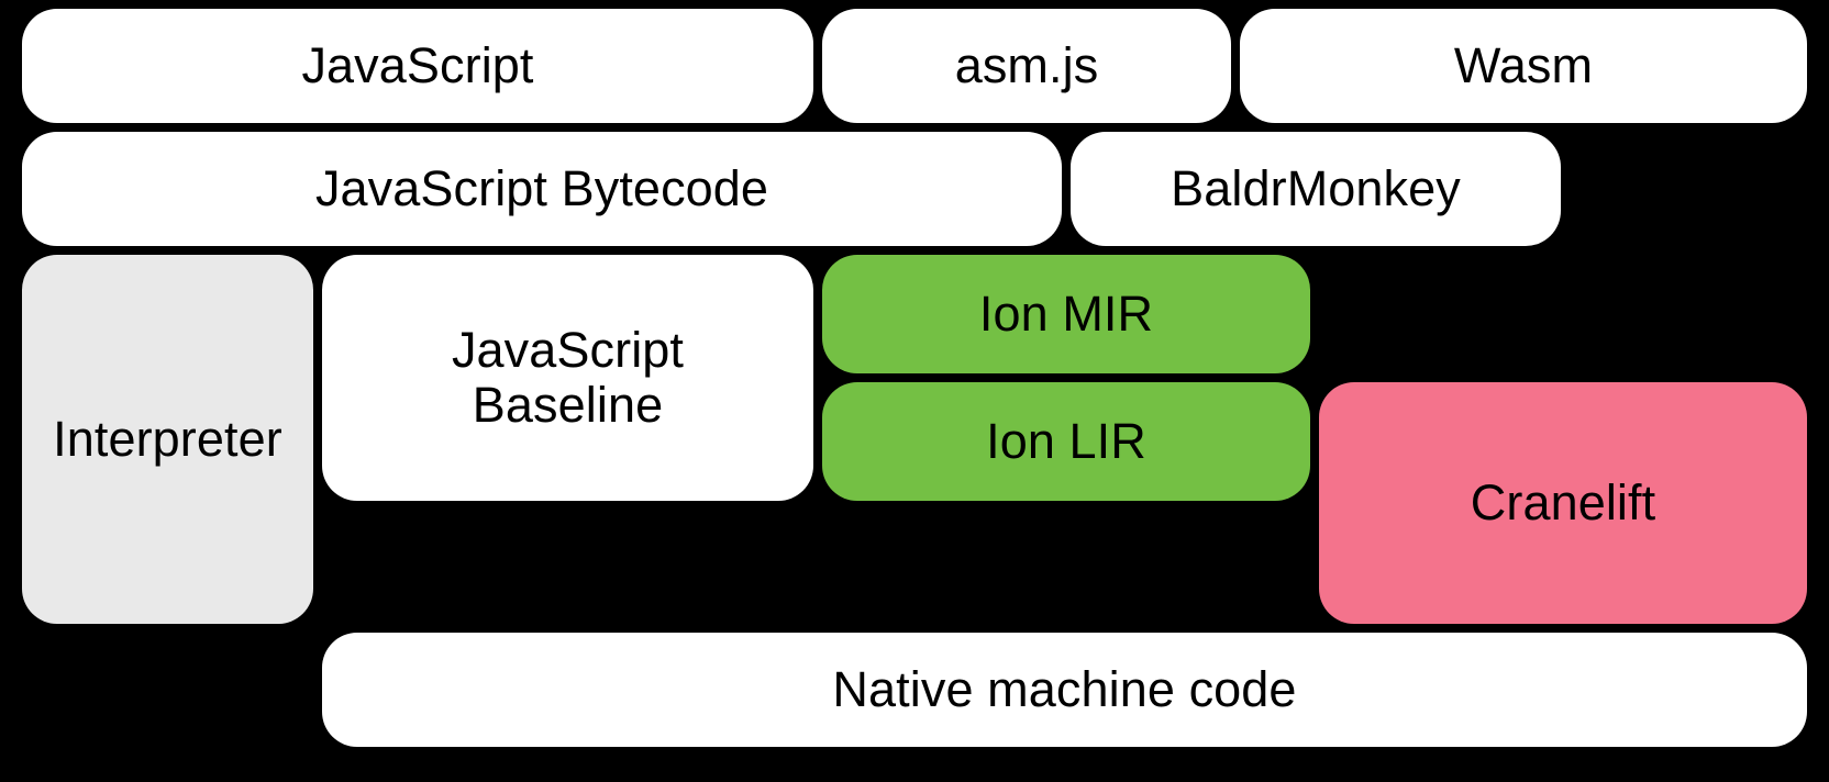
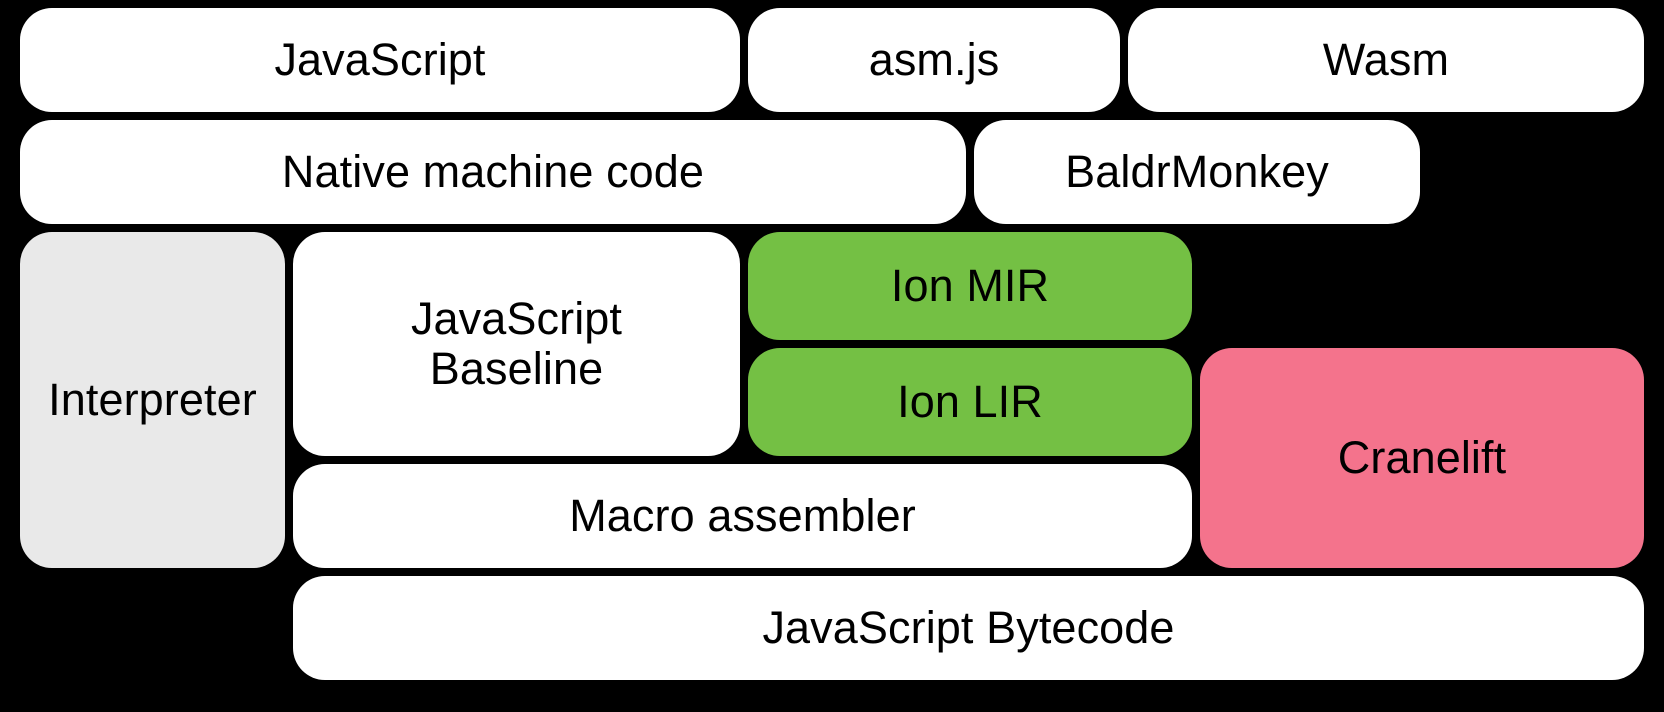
  JavaScript
  asm.js
  Wasm
- JavaScript Bytecode
+ Native machine code
  BaldrMonkey
  Interpreter
  JavaScript
  Baseline
  Ion MIR
  Ion LIR
+ Macro assembler
  Cranelift
- Native machine code
+ JavaScript Bytecode
